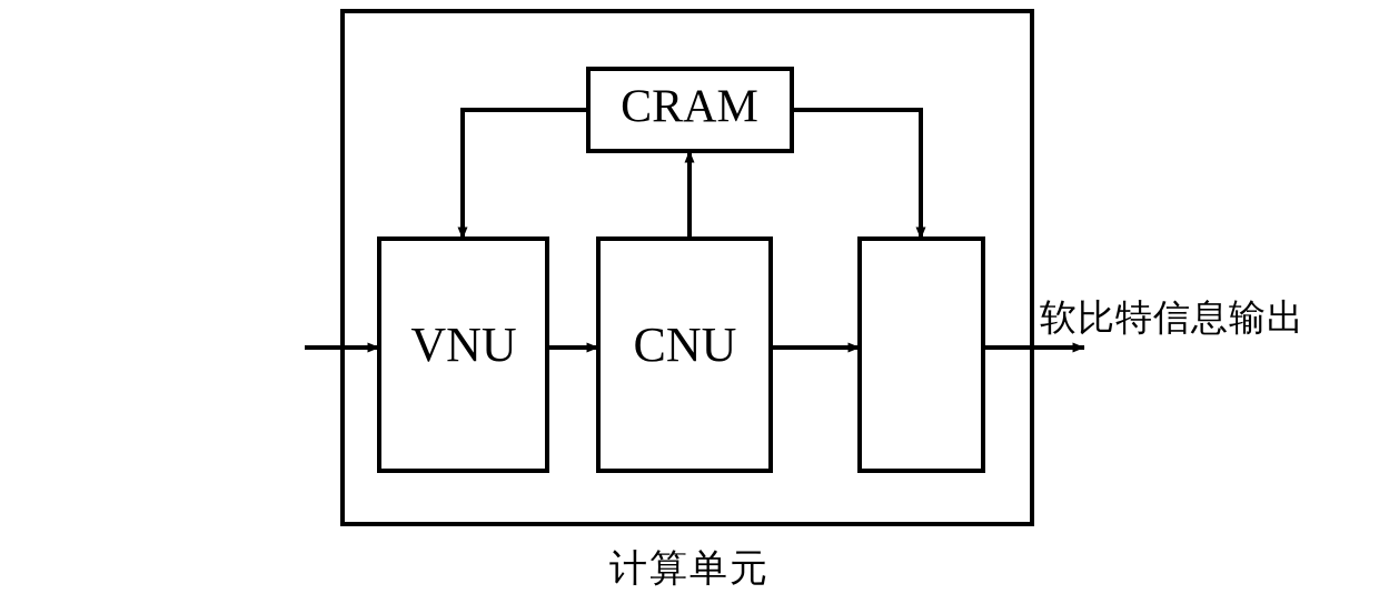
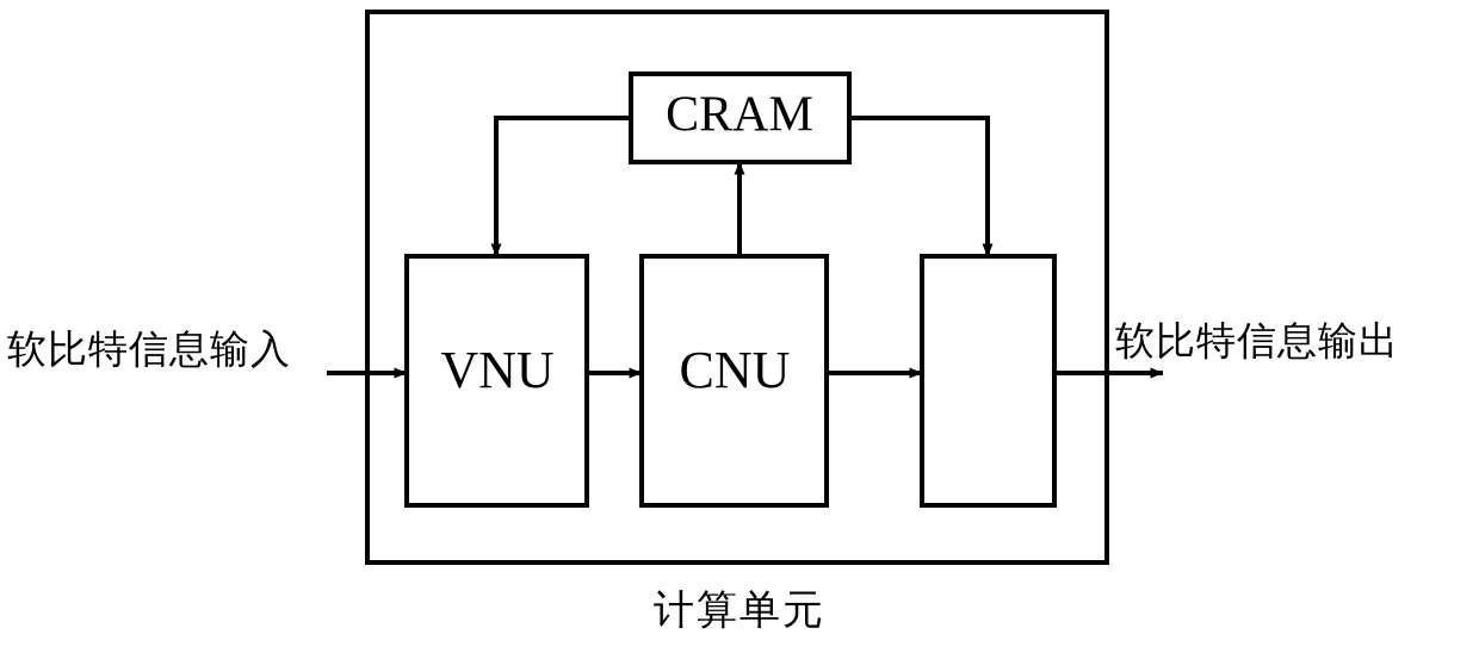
  CRAM
  VNU
  CNU
+ 软比特信息输入
  软比特信息输出
  计算单元
